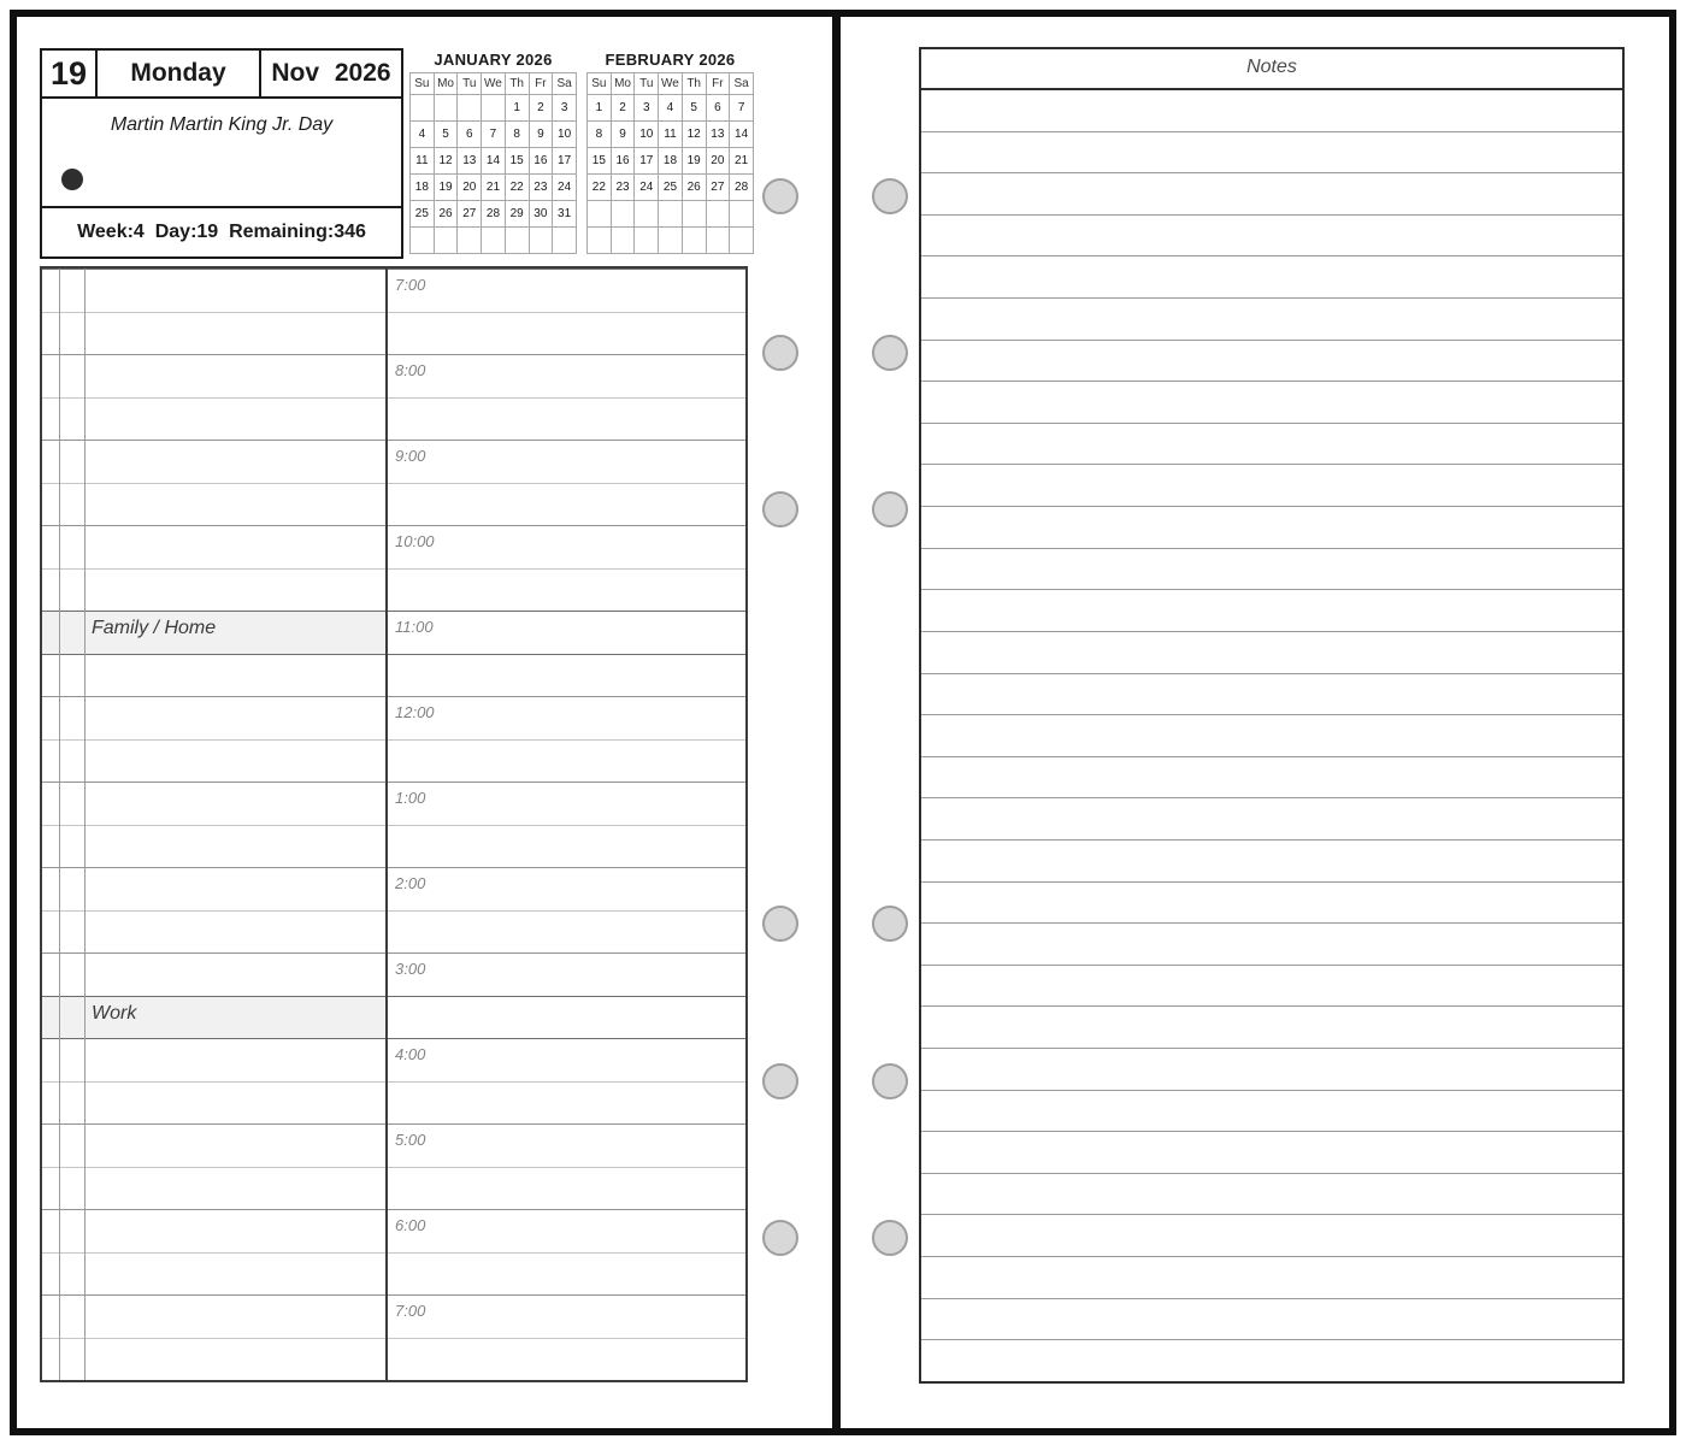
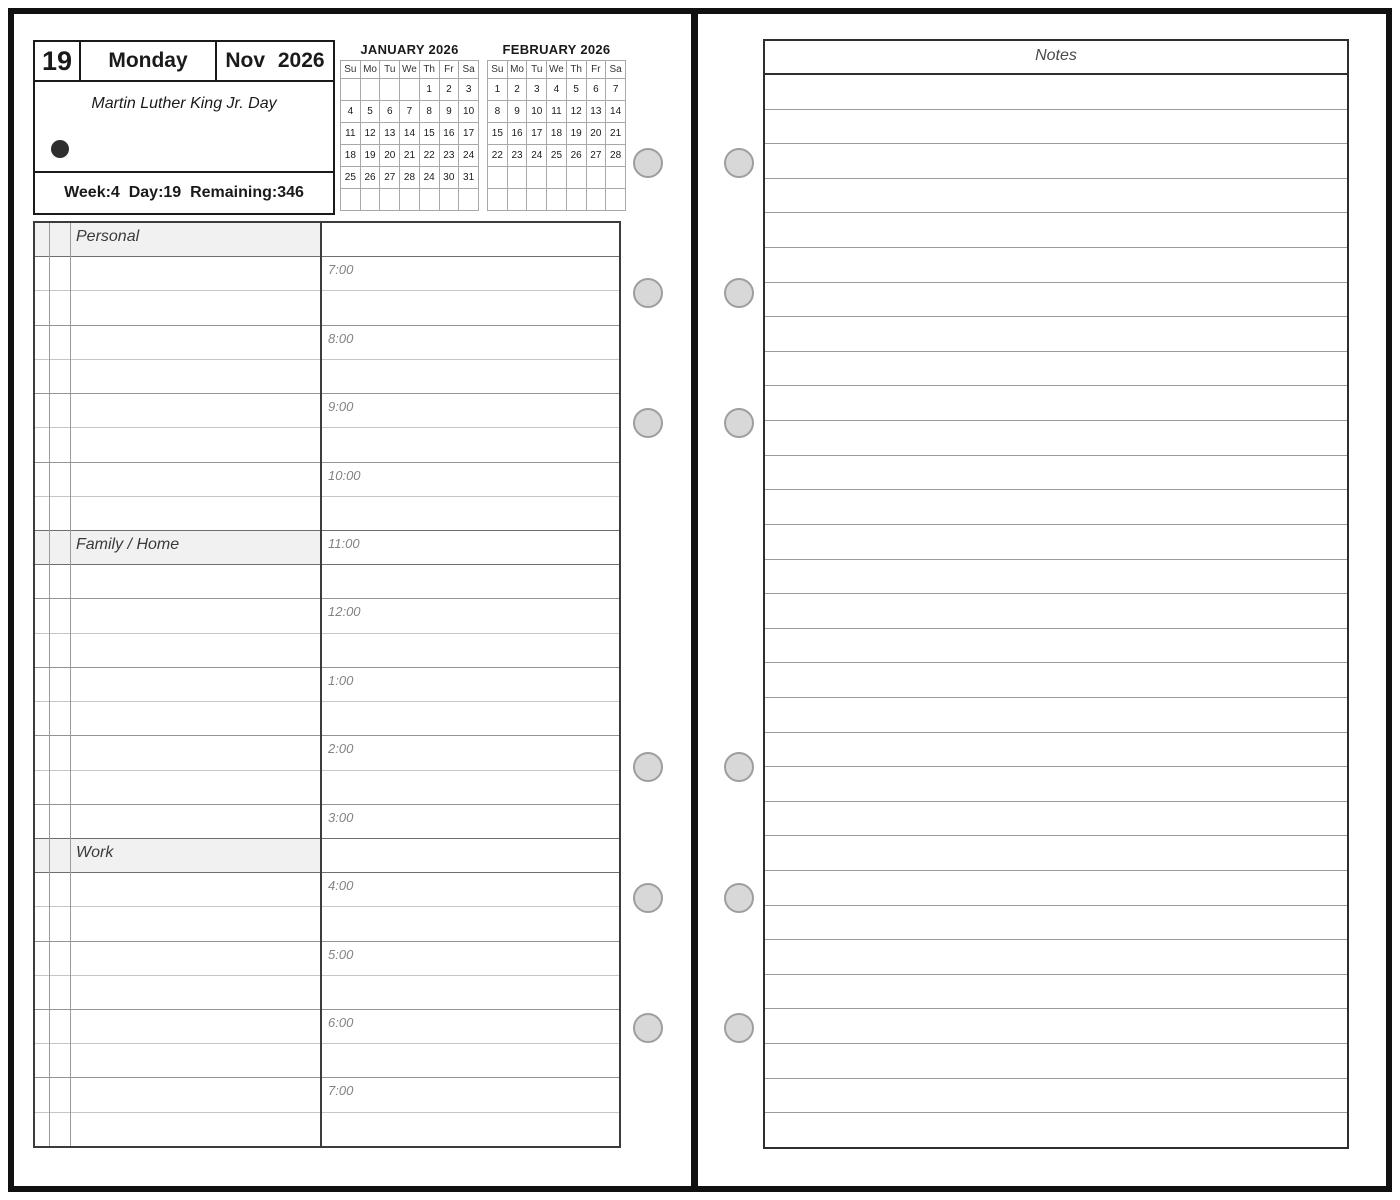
  19
  Monday
  Nov 2026
- Martin Martin King Jr. Day
+ Martin Luther King Jr. Day
  Week:4 Day:19 Remaining:346
  JANUARY 2026
  Su	Mo	Tu	We	Th	Fr	Sa
  				1	2	3
  4	5	6	7	8	9	10
  11	12	13	14	15	16	17
  18	19	20	21	22	23	24
- 25	26	27	28	29	30	31
+ 25	26	27	28	24	30	31
  FEBRUARY 2026
  Su	Mo	Tu	We	Th	Fr	Sa
  1	2	3	4	5	6	7
  8	9	10	11	12	13	14
  15	16	17	18	19	20	21
  22	23	24	25	26	27	28
+ Personal
  7:00
  8:00
  9:00
  10:00
  Family / Home
  11:00
  12:00
  1:00
  2:00
  3:00
  Work
  4:00
  5:00
  6:00
  7:00
  Notes
